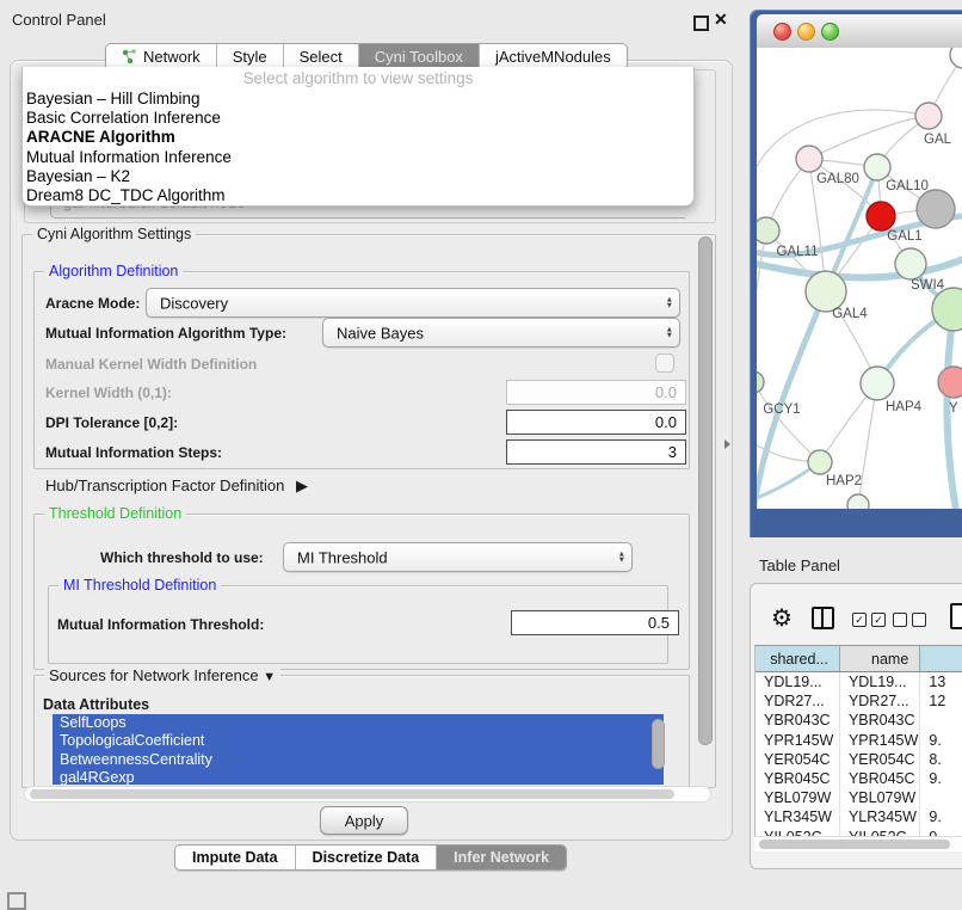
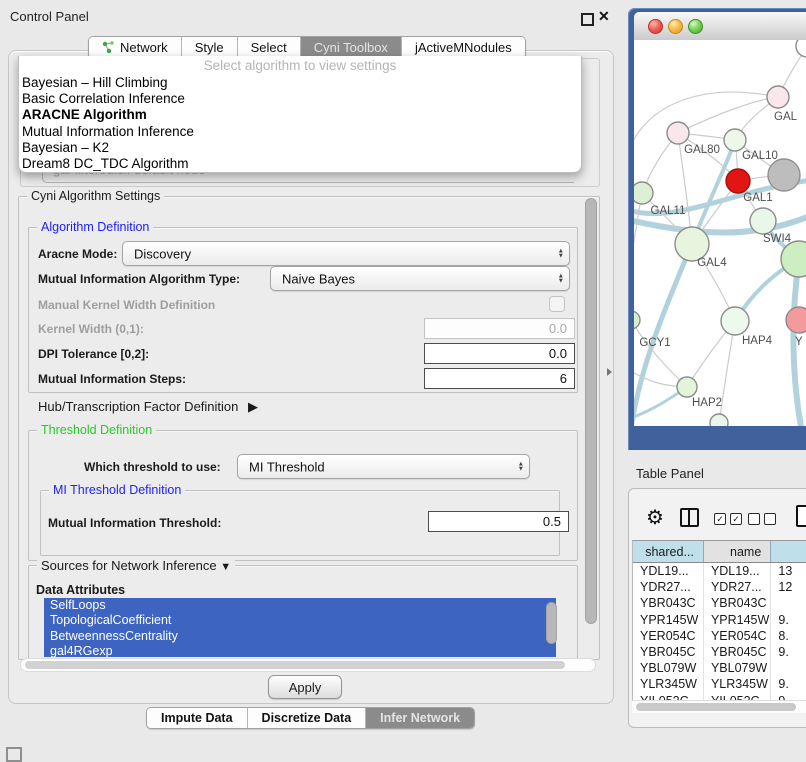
  Control Panel
  ✕
  Network
  Style
  Select
  Cyni Toolbox
  jActiveMNodules
  Select algorithm to view settings
  Bayesian – Hill Climbing
  Basic Correlation Inference
  ARACNE Algorithm
  Mutual Information Inference
  Bayesian – K2
  Dream8 DC_TDC Algorithm
  Cyni Algorithm Settings
  Algorithm Definition
  Aracne Mode:
  Discovery
  Mutual Information Algorithm Type:
  Naive Bayes
  Manual Kernel Width Definition
  Kernel Width (0,1):
  0.0
  DPI Tolerance [0,2]:
  0.0
  Mutual Information Steps:
- 3
+ 6
  Hub/Transcription Factor Definition ▶
  Threshold Definition
  Which threshold to use:
  MI Threshold
  MI Threshold Definition
  Mutual Information Threshold:
  0.5
  Sources for Network Inference ▼
  Data Attributes
  SelfLoops
  TopologicalCoefficient
  BetweennessCentrality
  gal4RGexp
  Apply
  Impute Data
  Discretize Data
  Infer Network
  GAL
  GAL80
  GAL10
  GAL1
  GAL11
  GAL4
  SWI4
  GCY1
  HAP4
  Y
  HAP2
  Table Panel
  ⚙
  ✓
  ✓
  shared...
  name
  YDL19...
  YDL19...
  13
  YDR27...
  YDR27...
  12
  YBR043C
  YBR043C
  YPR145W
  YPR145W
  9.
  YER054C
  YER054C
  8.
  YBR045C
  YBR045C
  9.
  YBL079W
  YBL079W
  YLR345W
  YLR345W
  9.
